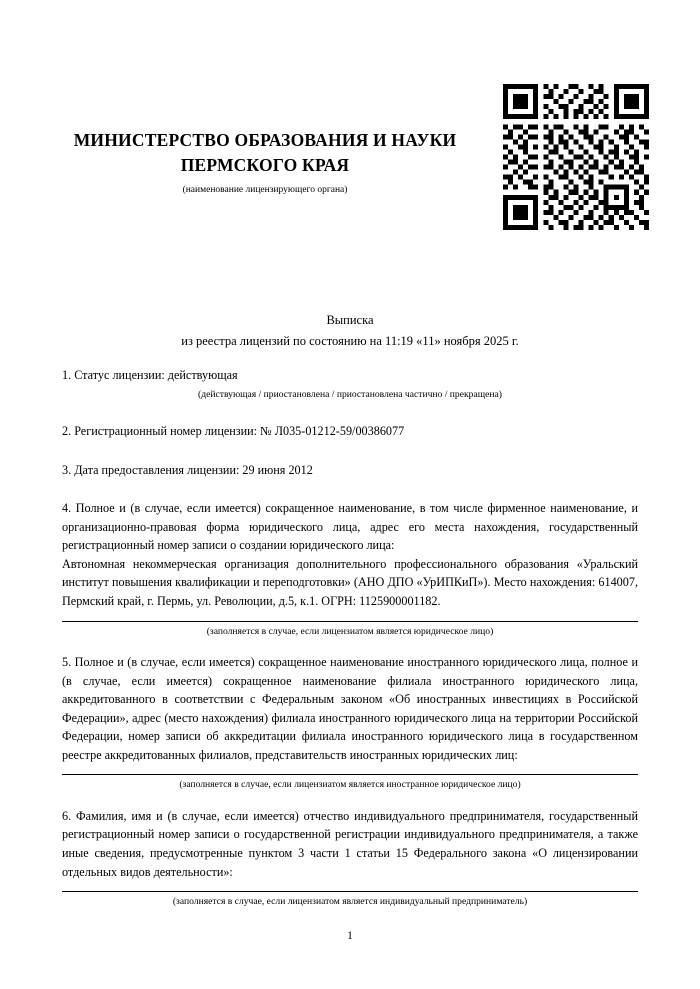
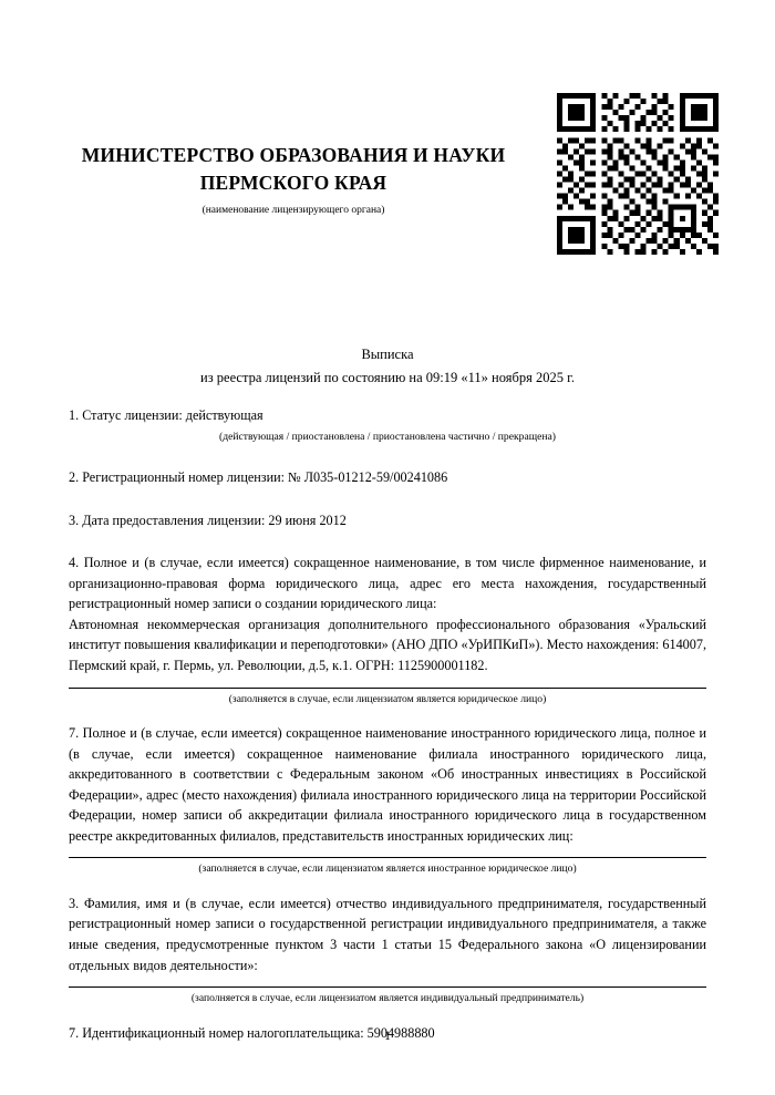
  МИНИСТЕРСТВО ОБРАЗОВАНИЯ И НАУКИ ПЕРМСКОГО КРАЯ
  (наименование лицензирующего органа)
  Выписка
- из реестра лицензий по состоянию на 11:19 «11» ноября 2025 г.
+ из реестра лицензий по состоянию на 09:19 «11» ноября 2025 г.
  1. Статус лицензии: действующая
  (действующая / приостановлена / приостановлена частично / прекращена)
- 2. Регистрационный номер лицензии: № Л035-01212-59/00386077
+ 2. Регистрационный номер лицензии: № Л035-01212-59/00241086
  3. Дата предоставления лицензии: 29 июня 2012
  4. Полное и (в случае, если имеется) сокращенное наименование, в том числе фирменное наименование, и организационно-правовая форма юридического лица, адрес его места нахождения, государственный регистрационный номер записи о создании юридического лица:
  Автономная некоммерческая организация дополнительного профессионального образования «Уральский институт повышения квалификации и переподготовки» (АНО ДПО «УрИПКиП»). Место нахождения: 614007, Пермский край, г. Пермь, ул. Революции, д.5, к.1. ОГРН: 1125900001182.
  (заполняется в случае, если лицензиатом является юридическое лицо)
- 5. Полное и (в случае, если имеется) сокращенное наименование иностранного юридического лица, полное и (в случае, если имеется) сокращенное наименование филиала иностранного юридического лица, аккредитованного в соответствии с Федеральным законом «Об иностранных инвестициях в Российской Федерации», адрес (место нахождения) филиала иностранного юридического лица на территории Российской Федерации, номер записи об аккредитации филиала иностранного юридического лица в государственном реестре аккредитованных филиалов, представительств иностранных юридических лиц:
+ 7. Полное и (в случае, если имеется) сокращенное наименование иностранного юридического лица, полное и (в случае, если имеется) сокращенное наименование филиала иностранного юридического лица, аккредитованного в соответствии с Федеральным законом «Об иностранных инвестициях в Российской Федерации», адрес (место нахождения) филиала иностранного юридического лица на территории Российской Федерации, номер записи об аккредитации филиала иностранного юридического лица в государственном реестре аккредитованных филиалов, представительств иностранных юридических лиц:
  (заполняется в случае, если лицензиатом является иностранное юридическое лицо)
- 6. Фамилия, имя и (в случае, если имеется) отчество индивидуального предпринимателя, государственный регистрационный номер записи о государственной регистрации индивидуального предпринимателя, а также иные сведения, предусмотренные пунктом 3 части 1 статьи 15 Федерального закона «О лицензировании отдельных видов деятельности»:
+ 3. Фамилия, имя и (в случае, если имеется) отчество индивидуального предпринимателя, государственный регистрационный номер записи о государственной регистрации индивидуального предпринимателя, а также иные сведения, предусмотренные пунктом 3 части 1 статьи 15 Федерального закона «О лицензировании отдельных видов деятельности»:
  (заполняется в случае, если лицензиатом является индивидуальный предприниматель)
+ 7. Идентификационный номер налогоплательщика: 5904988880
  1
